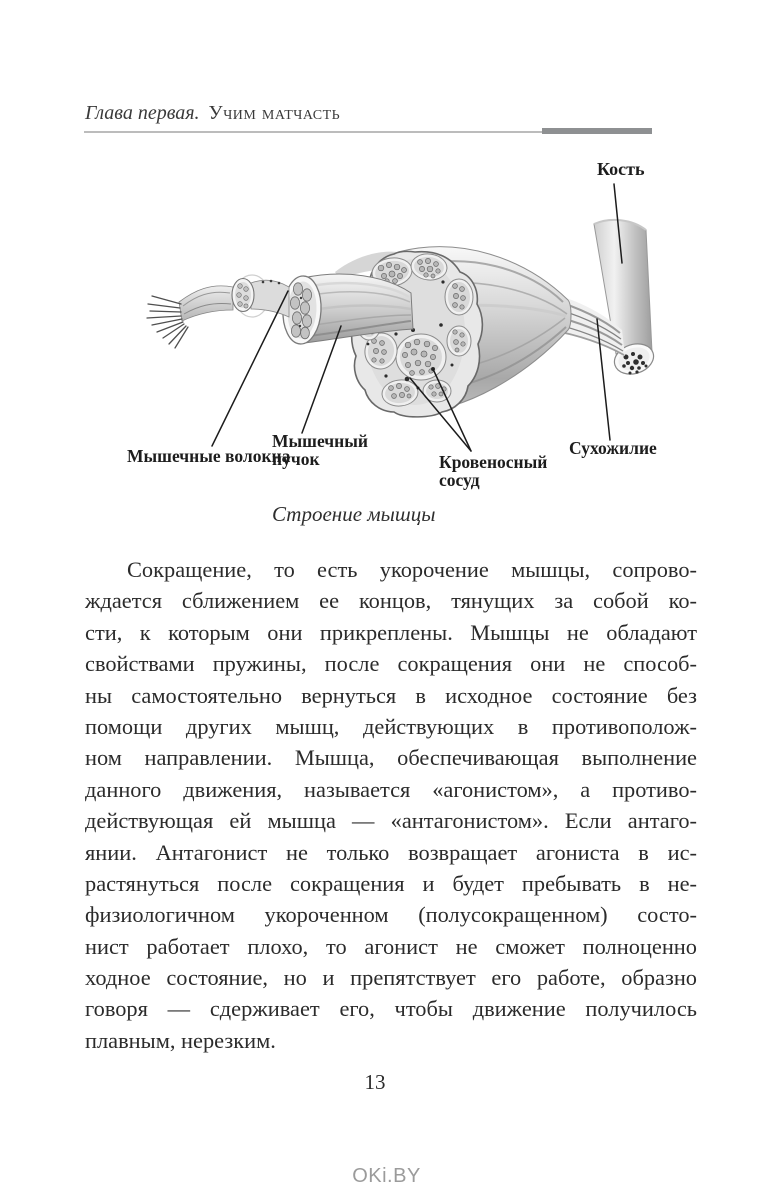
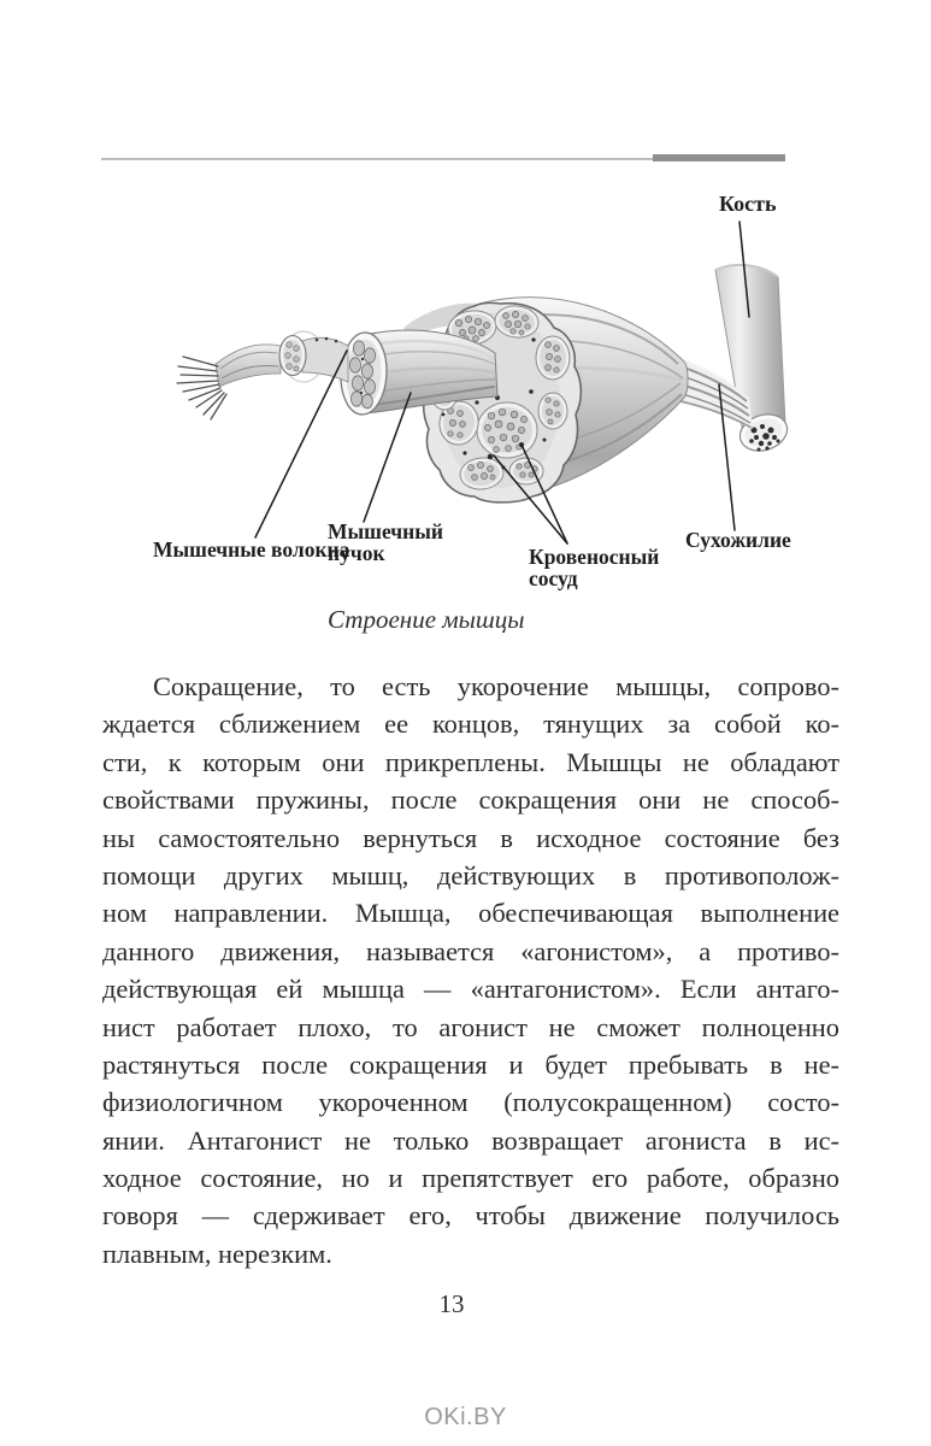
- Глава первая. Учим матчасть
  Кость
  Мышечные волокна
  Мышечный
  пучок
  Кровеносный
  сосуд
  Сухожилие
  Строение мышцы
  Сокращение, то есть укорочение мышцы, сопрово-
  ждается сближением ее концов, тянущих за собой ко-
  сти, к которым они прикреплены. Мышцы не обладают
  свойствами пружины, после сокращения они не способ-
  ны самостоятельно вернуться в исходное состояние без
  помощи других мышц, действующих в противополож-
  ном направлении. Мышца, обеспечивающая выполнение
  данного движения, называется «агонистом», а противо-
  действующая ей мышца — «антагонистом». Если антаго-
- янии. Антагонист не только возвращает агониста в ис-
+ нист работает плохо, то агонист не сможет полноценно
  растянуться после сокращения и будет пребывать в не-
  физиологичном укороченном (полусокращенном) состо-
- нист работает плохо, то агонист не сможет полноценно
+ янии. Антагонист не только возвращает агониста в ис-
  ходное состояние, но и препятствует его работе, образно
  говоря — сдерживает его, чтобы движение получилось
  плавным, нерезким.
  13
  OKi.BY
